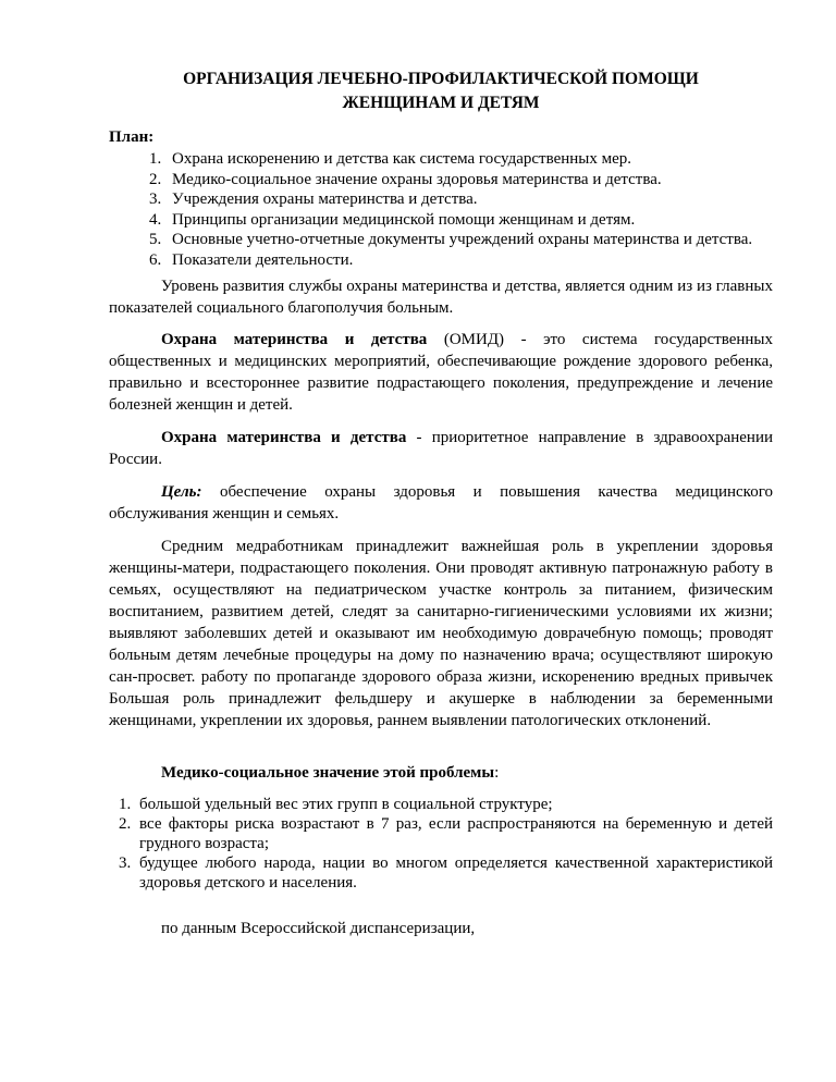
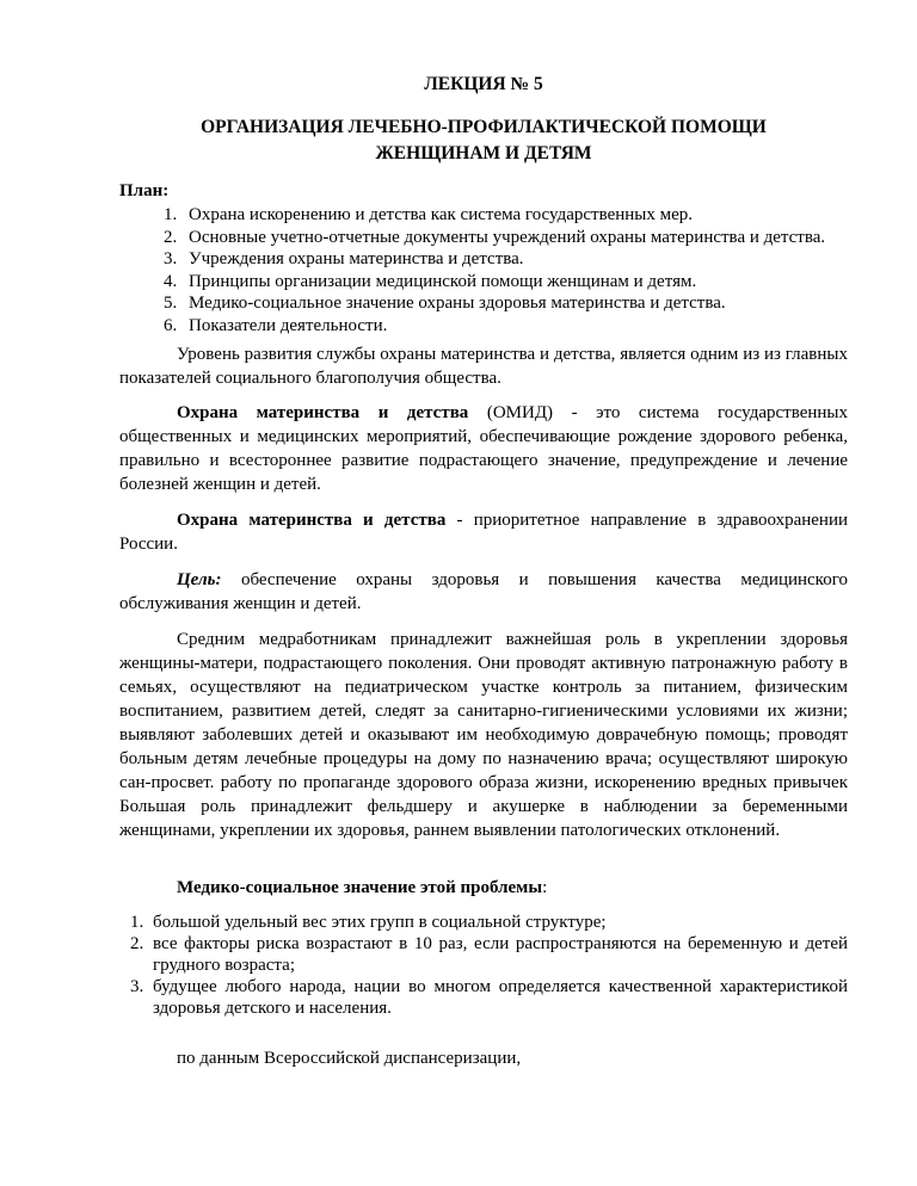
+ ЛЕКЦИЯ № 5
  ОРГАНИЗАЦИЯ ЛЕЧЕБНО-ПРОФИЛАКТИЧЕСКОЙ ПОМОЩИ
  ЖЕНЩИНАМ И ДЕТЯМ
  План:
  Охрана искоренению и детства как система государственных мер.
- Медико-социальное значение охраны здоровья материнства и детства.
+ Основные учетно-отчетные документы учреждений охраны материнства и детства.
  Учреждения охраны материнства и детства.
  Принципы организации медицинской помощи женщинам и детям.
- Основные учетно-отчетные документы учреждений охраны материнства и детства.
+ Медико-социальное значение охраны здоровья материнства и детства.
  Показатели деятельности.
- Уровень развития службы охраны материнства и детства, является одним из из главных показателей социального благополучия больным.
+ Уровень развития службы охраны материнства и детства, является одним из из главных показателей социального благополучия общества.
- Охрана материнства и детства (ОМИД) - это система государственных общественных и медицинских мероприятий, обеспечивающие рождение здорового ребенка, правильно и всестороннее развитие подрастающего поколения, предупреждение и лечение болезней женщин и детей.
+ Охрана материнства и детства (ОМИД) - это система государственных общественных и медицинских мероприятий, обеспечивающие рождение здорового ребенка, правильно и всестороннее развитие подрастающего значение, предупреждение и лечение болезней женщин и детей.
  Охрана материнства и детства - приоритетное направление в здравоохранении России.
- Цель: обеспечение охраны здоровья и повышения качества медицинского обслуживания женщин и семьях.
+ Цель: обеспечение охраны здоровья и повышения качества медицинского обслуживания женщин и детей.
  Средним медработникам принадлежит важнейшая роль в укреплении здоровья женщины-матери, подрастающего поколения. Они проводят активную патронажную работу в семьях, осуществляют на педиатрическом участке контроль за питанием, физическим воспитанием, развитием детей, следят за санитарно-гигиеническими условиями их жизни; выявляют заболевших детей и оказывают им необходимую доврачебную помощь; проводят больным детям лечебные процедуры на дому по назначению врача; осуществляют широкую сан-просвет. работу по пропаганде здорового образа жизни, искоренению вредных привычек Большая роль принадлежит фельдшеру и акушерке в наблюдении за беременными женщинами, укреплении их здоровья, раннем выявлении патологических отклонений.
  Медико-социальное значение этой проблемы:
  большой удельный вес этих групп в социальной структуре;
- все факторы риска возрастают в 7 раз, если распространяются на беременную и детей грудного возраста;
+ все факторы риска возрастают в 10 раз, если распространяются на беременную и детей грудного возраста;
  будущее любого народа, нации во многом определяется качественной характеристикой здоровья детского и населения.
  по данным Всероссийской диспансеризации,
